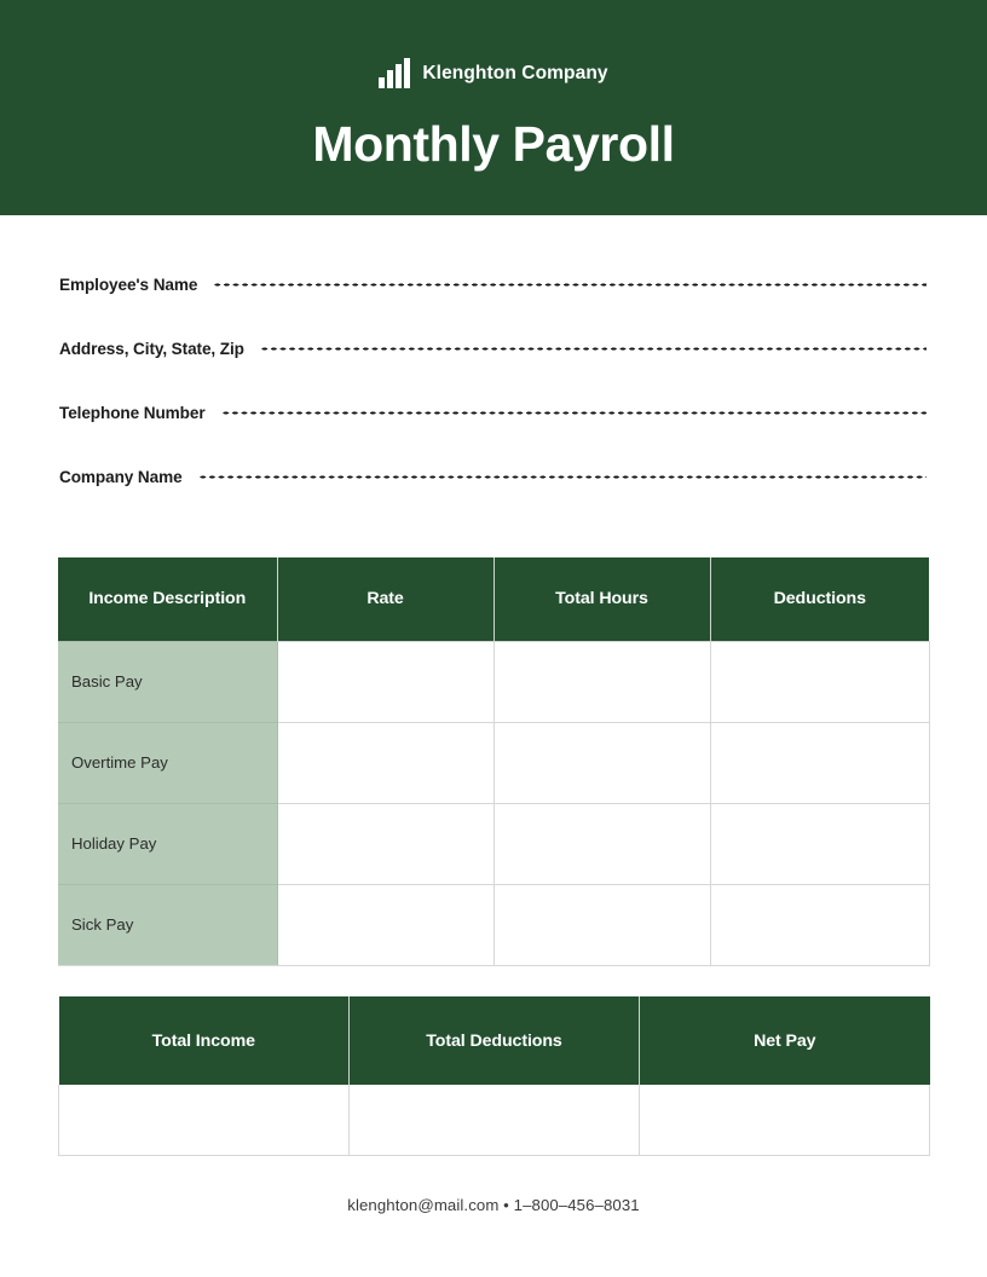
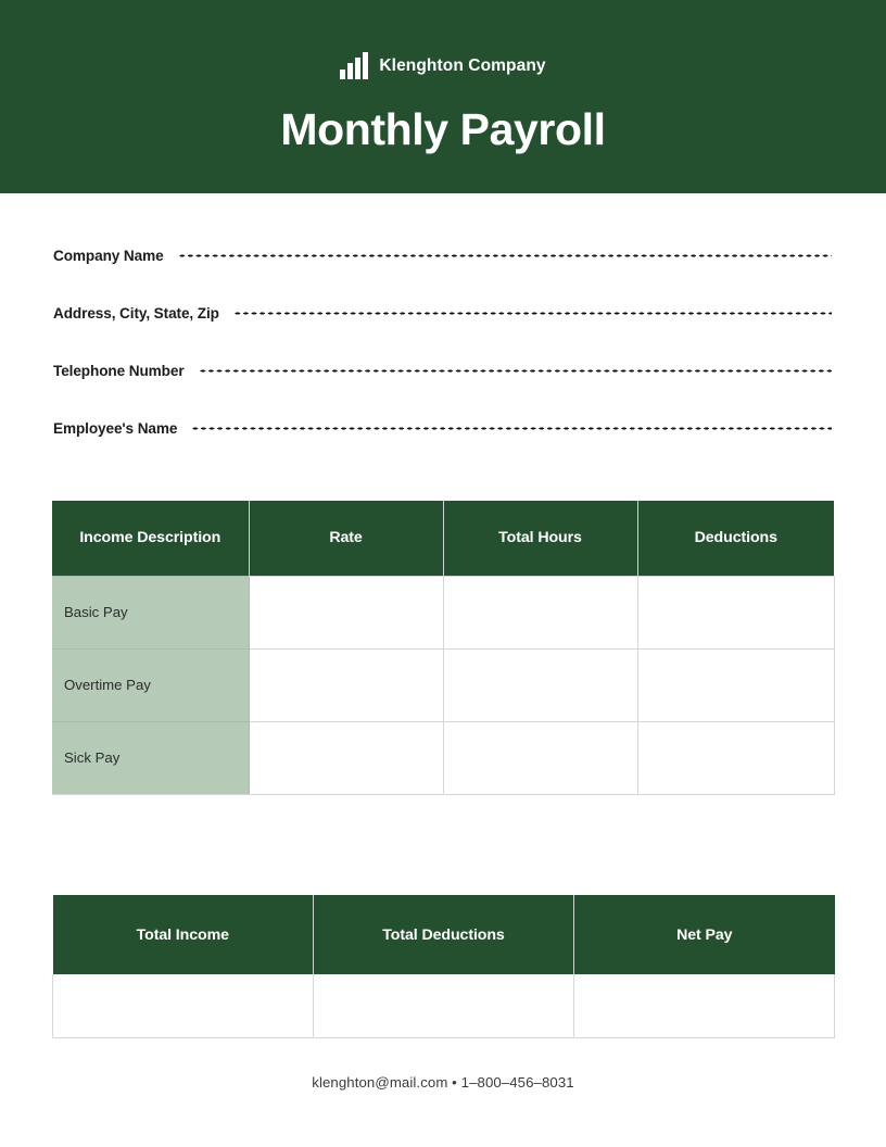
  Klenghton Company
  Monthly Payroll
- Employee's Name
+ Company Name
  Address, City, State, Zip
  Telephone Number
- Company Name
+ Employee's Name
  Income Description	Rate	Total Hours	Deductions
  Basic Pay
  Overtime Pay
- Holiday Pay
  Sick Pay
  Total Income	Total Deductions	Net Pay
  klenghton@mail.com • 1–800–456–8031
